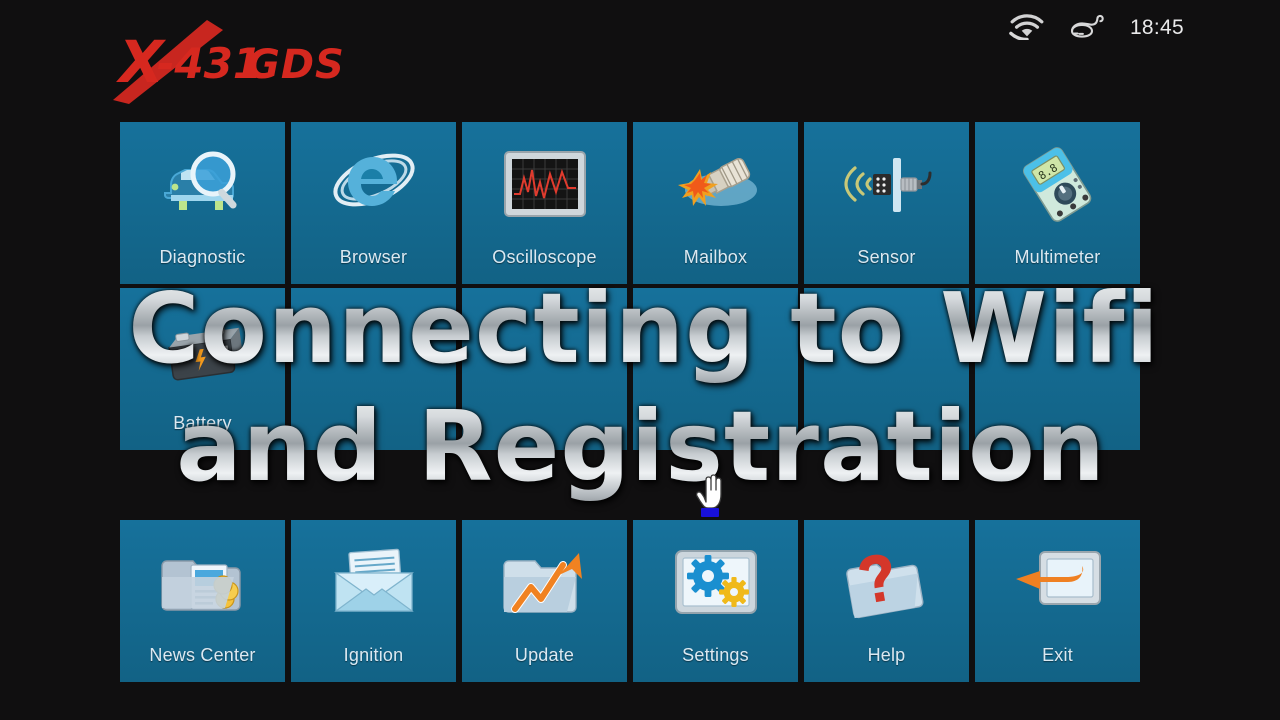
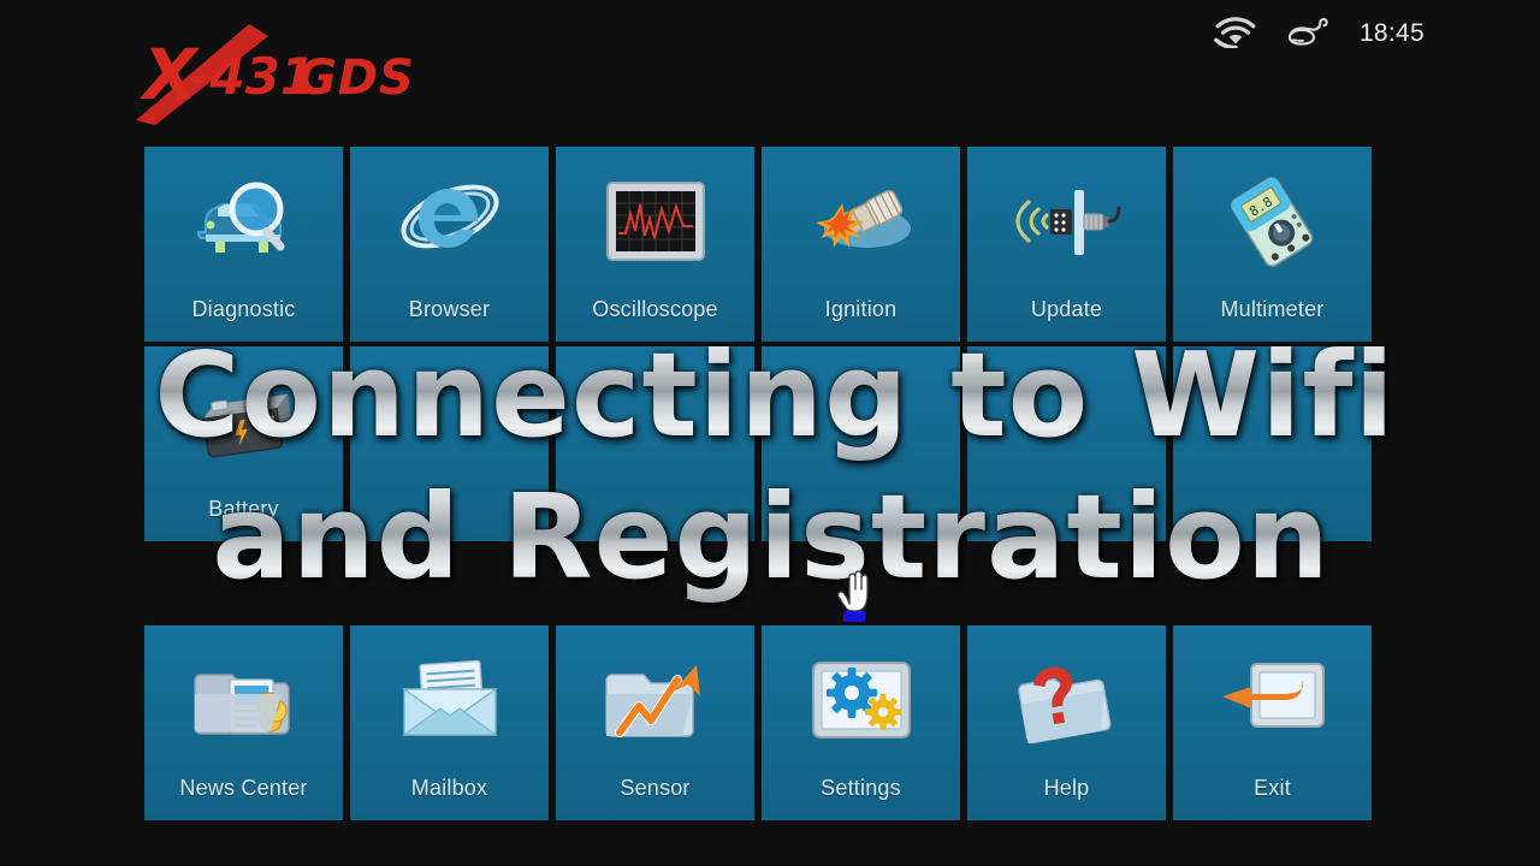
  18:45
  X
  -431
  GDS
  Diagnostic
  Browser
  Oscilloscope
- Mailbox
+ Ignition
- Sensor
+ Update
  Multimeter
  News Center
- Ignition
+ Mailbox
- Update
+ Sensor
  Settings
  Help
  Exit
  Connecting to Wifi
  and Registration
